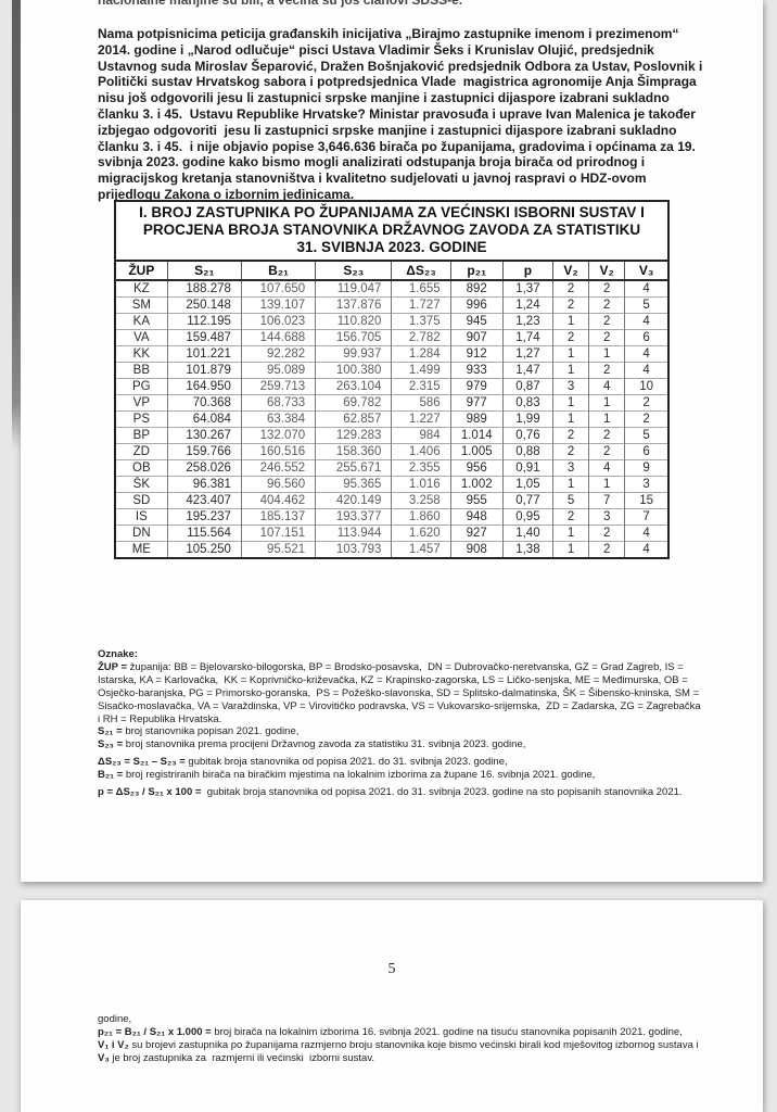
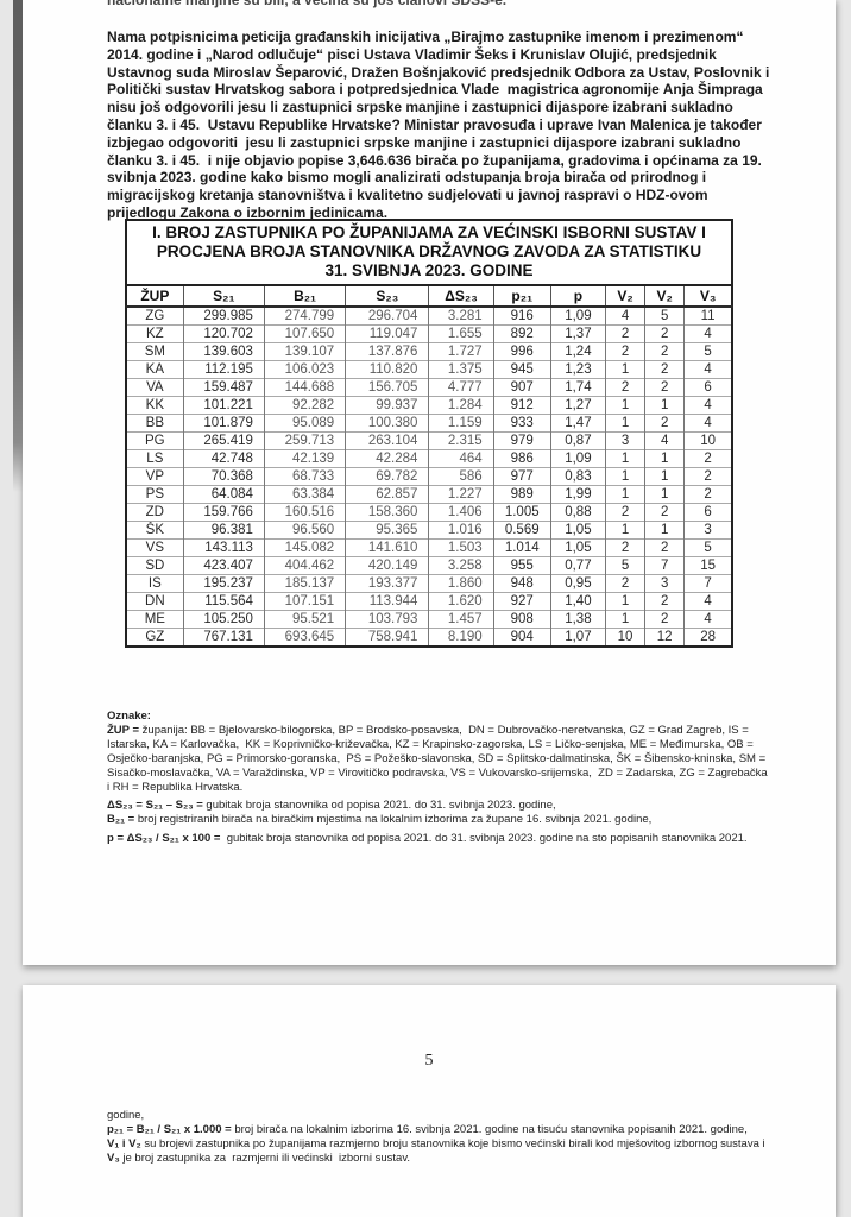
  nacionalne manjine su bili, a većina su još članovi SDSS-e.
  Nama potpisnicima peticija građanskih inicijativa „Birajmo zastupnike imenom i prezimenom“ 2014. godine i „Narod odlučuje“ pisci Ustava Vladimir Šeks i Krunislav Olujić, predsjednik Ustavnog suda Miroslav Šeparović, Dražen Bošnjaković predsjednik Odbora za Ustav, Poslovnik i Politički sustav Hrvatskog sabora i potpredsjednica Vlade magistrica agronomije Anja Šimpraga nisu još odgovorili jesu li zastupnici srpske manjine i zastupnici dijaspore izabrani sukladno članku 3. i 45. Ustavu Republike Hrvatske? Ministar pravosuđa i uprave Ivan Malenica je također izbjegao odgovoriti jesu li zastupnici srpske manjine i zastupnici dijaspore izabrani sukladno članku 3. i 45. i nije objavio popise 3,646.636 birača po županijama, gradovima i općinama za 19. svibnja 2023. godine kako bismo mogli analizirati odstupanja broja birača od prirodnog i migracijskog kretanja stanovništva i kvalitetno sudjelovati u javnoj raspravi o HDZ-ovom prijedlogu Zakona o izbornim jedinicama.
  I. BROJ ZASTUPNIKA PO ŽUPANIJAMA ZA VEĆINSKI ISBORNI SUSTAV IPROCJENA BROJA STANOVNIKA DRŽAVNOG ZAVODA ZA STATISTIKU31. SVIBNJA 2023. GODINE
  ŽUP	S₂₁	B₂₁	S₂₃	ΔS₂₃	p₂₁	p	V₂	V₂	V₃
+ ZG	299.985	274.799	296.704	3.281	916	1,09	4	5	11
- KZ	188.278	107.650	119.047	1.655	892	1,37	2	2	4
+ KZ	120.702	107.650	119.047	1.655	892	1,37	2	2	4
- SM	250.148	139.107	137.876	1.727	996	1,24	2	2	5
+ SM	139.603	139.107	137.876	1.727	996	1,24	2	2	5
  KA	112.195	106.023	110.820	1.375	945	1,23	1	2	4
- VA	159.487	144.688	156.705	2.782	907	1,74	2	2	6
+ VA	159.487	144.688	156.705	4.777	907	1,74	2	2	6
  KK	101.221	92.282	99.937	1.284	912	1,27	1	1	4
- BB	101.879	95.089	100.380	1.499	933	1,47	1	2	4
+ BB	101.879	95.089	100.380	1.159	933	1,47	1	2	4
- PG	164.950	259.713	263.104	2.315	979	0,87	3	4	10
+ PG	265.419	259.713	263.104	2.315	979	0,87	3	4	10
+ LS	42.748	42.139	42.284	464	986	1,09	1	1	2
  VP	70.368	68.733	69.782	586	977	0,83	1	1	2
  PS	64.084	63.384	62.857	1.227	989	1,99	1	1	2
- BP	130.267	132.070	129.283	984	1.014	0,76	2	2	5
  ZD	159.766	160.516	158.360	1.406	1.005	0,88	2	2	6
- OB	258.026	246.552	255.671	2.355	956	0,91	3	4	9
- ŠK	96.381	96.560	95.365	1.016	1.002	1,05	1	1	3
+ ŠK	96.381	96.560	95.365	1.016	0.569	1,05	1	1	3
+ VS	143.113	145.082	141.610	1.503	1.014	1,05	2	2	5
  SD	423.407	404.462	420.149	3.258	955	0,77	5	7	15
  IS	195.237	185.137	193.377	1.860	948	0,95	2	3	7
  DN	115.564	107.151	113.944	1.620	927	1,40	1	2	4
  ME	105.250	95.521	103.793	1.457	908	1,38	1	2	4
+ GZ	767.131	693.645	758.941	8.190	904	1,07	10	12	28
  Oznake:
  ŽUP = županija: BB = Bjelovarsko-bilogorska, BP = Brodsko-posavska, DN = Dubrovačko-neretvanska, GZ = Grad Zagreb, IS = Istarska, KA = Karlovačka, KK = Koprivničko-križevačka, KZ = Krapinsko-zagorska, LS = Ličko-senjska, ME = Međimurska, OB = Osječko-baranjska, PG = Primorsko-goranska, PS = Požeško-slavonska, SD = Splitsko-dalmatinska, ŠK = Šibensko-kninska, SM = Sisačko-moslavačka, VA = Varaždinska, VP = Virovitičko podravska, VS = Vukovarsko-srijemska, ZD = Zadarska, ZG = Zagrebačka i RH = Republika Hrvatska.
- S₂₁ = broj stanovnika popisan 2021. godine,
- S₂₃ = broj stanovnika prema procijeni Državnog zavoda za statistiku 31. svibnja 2023. godine,
  ΔS₂₃ = S₂₁ – S₂₃ = gubitak broja stanovnika od popisa 2021. do 31. svibnja 2023. godine,
  B₂₁ = broj registriranih birača na biračkim mjestima na lokalnim izborima za župane 16. svibnja 2021. godine,
  p = ΔS₂₃ / S₂₁ x 100 = gubitak broja stanovnika od popisa 2021. do 31. svibnja 2023. godine na sto popisanih stanovnika 2021.
  5
  godine,
  p₂₁ = B₂₁ / S₂₁ x 1.000 = broj birača na lokalnim izborima 16. svibnja 2021. godine na tisuću stanovnika popisanih 2021. godine,
  V₁ i V₂ su brojevi zastupnika po županijama razmjerno broju stanovnika koje bismo većinski birali kod mješovitog izbornog sustava i
  V₃ je broj zastupnika za razmjerni ili većinski izborni sustav.
